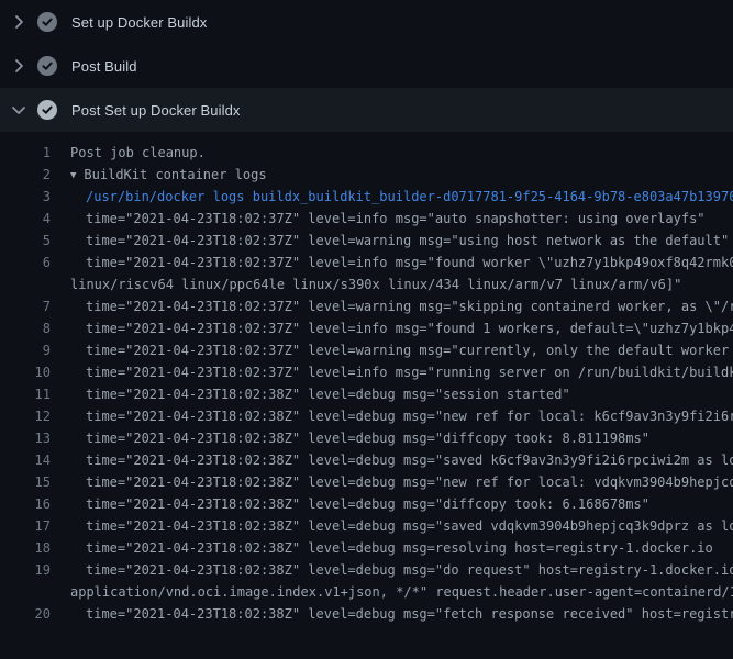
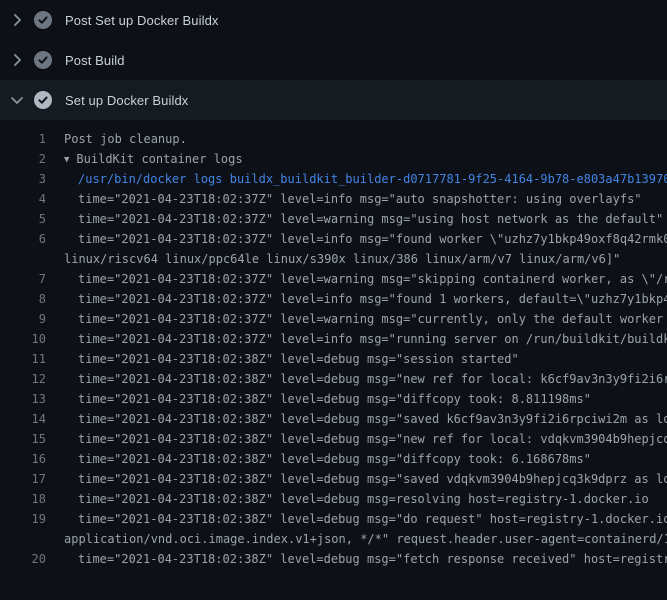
- Set up Docker Buildx
+ Post Set up Docker Buildx
  Post Build
- Post Set up Docker Buildx
+ Set up Docker Buildx
  1
  Post job cleanup.
  2
  ▼ BuildKit container logs
  3
  /usr/bin/docker logs buildx_buildkit_builder-d0717781-9f25-4164-9b78-e803a47b1397
  4
  time="2021-04-23T18:02:37Z" level=info msg="auto snapshotter: using overlayfs"
  5
  time="2021-04-23T18:02:37Z" level=warning msg="using host network as the default"
  6
  time="2021-04-23T18:02:37Z" level=info msg="found worker \"uzhz7y1bkp49oxf8q42rmk
- linux/riscv64 linux/ppc64le linux/s390x linux/434 linux/arm/v7 linux/arm/v6]"
+ linux/riscv64 linux/ppc64le linux/s390x linux/386 linux/arm/v7 linux/arm/v6]"
  7
  time="2021-04-23T18:02:37Z" level=warning msg="skipping containerd worker, as \"/
  8
  time="2021-04-23T18:02:37Z" level=info msg="found 1 workers, default=\"uzhz7y1bkp
  9
  time="2021-04-23T18:02:37Z" level=warning msg="currently, only the default worker
  10
  time="2021-04-23T18:02:37Z" level=info msg="running server on /run/buildkit/build
  11
  time="2021-04-23T18:02:38Z" level=debug msg="session started"
  12
  time="2021-04-23T18:02:38Z" level=debug msg="new ref for local: k6cf9av3n3y9fi2i6
  13
  time="2021-04-23T18:02:38Z" level=debug msg="diffcopy took: 8.811198ms"
  14
  time="2021-04-23T18:02:38Z" level=debug msg="saved k6cf9av3n3y9fi2i6rpciwi2m as l
  15
  time="2021-04-23T18:02:38Z" level=debug msg="new ref for local: vdqkvm3904b9hepjc
  16
  time="2021-04-23T18:02:38Z" level=debug msg="diffcopy took: 6.168678ms"
  17
  time="2021-04-23T18:02:38Z" level=debug msg="saved vdqkvm3904b9hepjcq3k9dprz as l
  18
  time="2021-04-23T18:02:38Z" level=debug msg=resolving host=registry-1.docker.io
  19
  time="2021-04-23T18:02:38Z" level=debug msg="do request" host=registry-1.docker.i
  application/vnd.oci.image.index.v1+json, */*" request.header.user-agent=containerd/
  20
  time="2021-04-23T18:02:38Z" level=debug msg="fetch response received" host=regist
